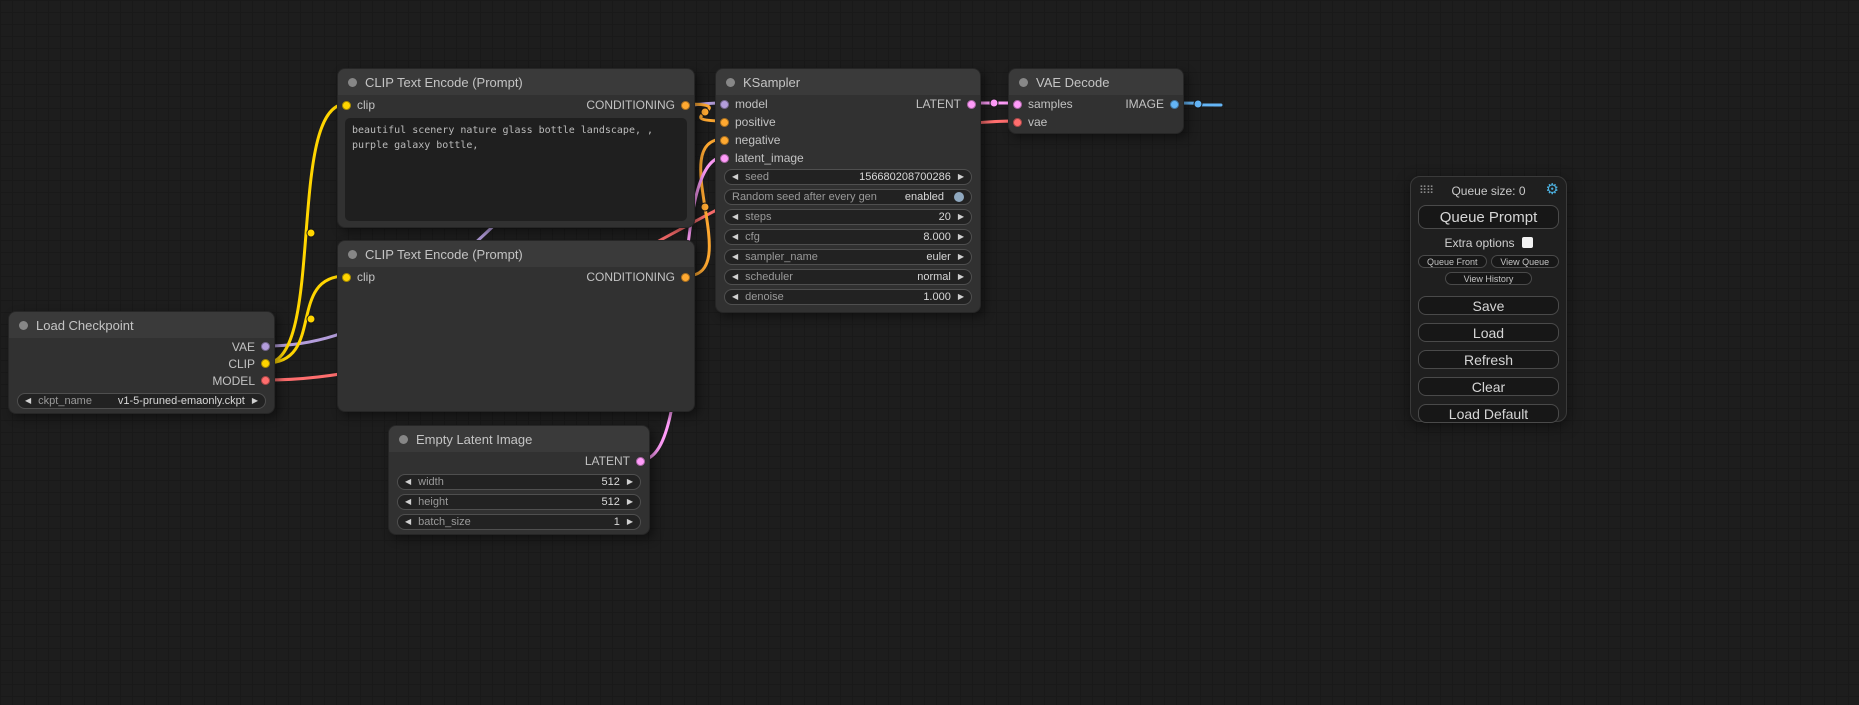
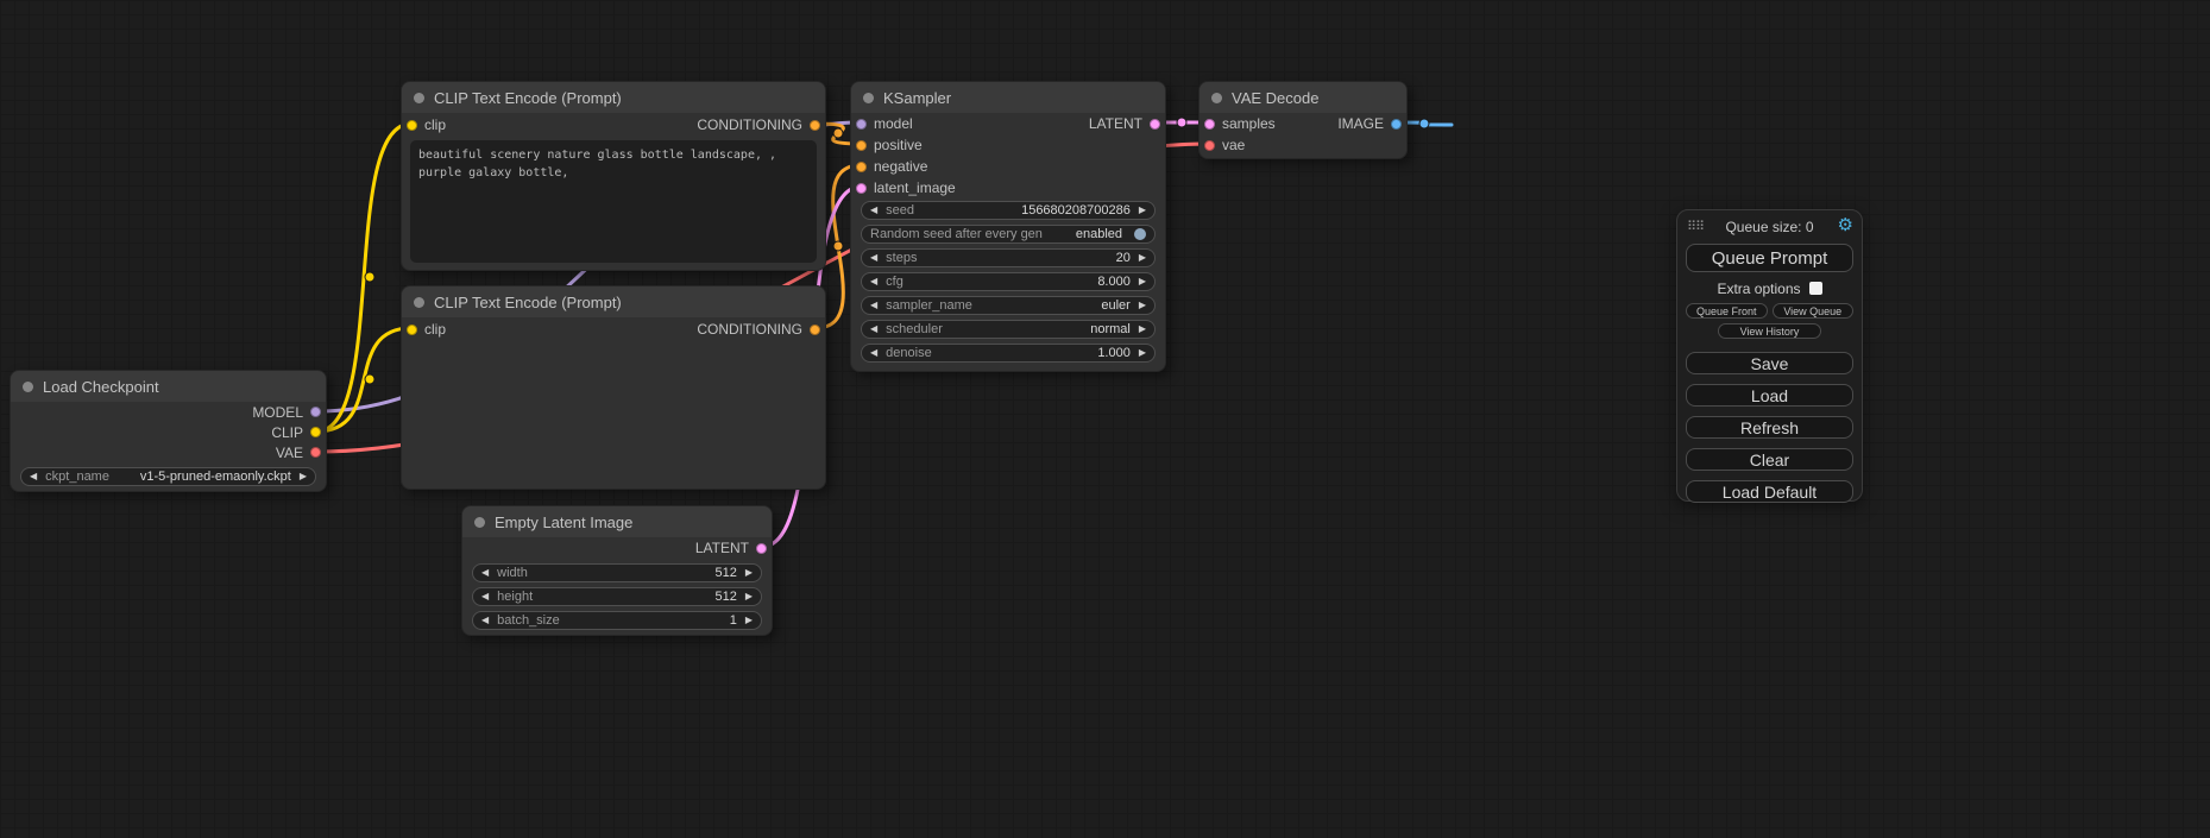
  Load Checkpoint
- VAE
+ MODEL
  CLIP
- MODEL
+ VAE
  ◀
  ckpt_name
  v1-5-pruned-emaonly.ckpt
  ▶
  CLIP Text Encode (Prompt)
  clip
  CONDITIONING
  beautiful scenery nature glass bottle landscape, , purple galaxy bottle,
  CLIP Text Encode (Prompt)
  clip
  CONDITIONING
  Empty Latent Image
  LATENT
  ◀
  width
  512
  ▶
  ◀
  height
  512
  ▶
  ◀
  batch_size
  1
  ▶
  KSampler
  model
  LATENT
  positive
  negative
  latent_image
  ◀
  seed
  156680208700286
  ▶
  Random seed after every gen
  enabled
  ◀
  steps
  20
  ▶
  ◀
  cfg
  8.000
  ▶
  ◀
  sampler_name
  euler
  ▶
  ◀
  scheduler
  normal
  ▶
  ◀
  denoise
  1.000
  ▶
  VAE Decode
  samples
  IMAGE
  vae
  ⠿⠿
  Queue size: 0
  ⚙
  Queue Prompt
  Extra options
  Queue Front
  View Queue
  View History
  Save
  Load
  Refresh
  Clear
  Load Default
